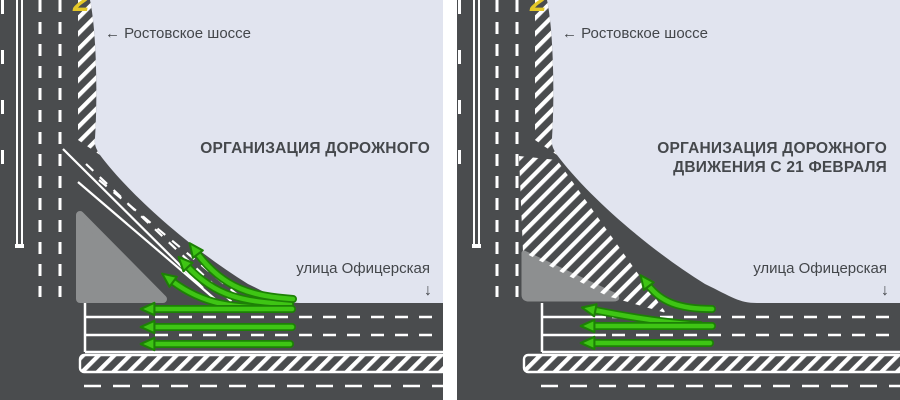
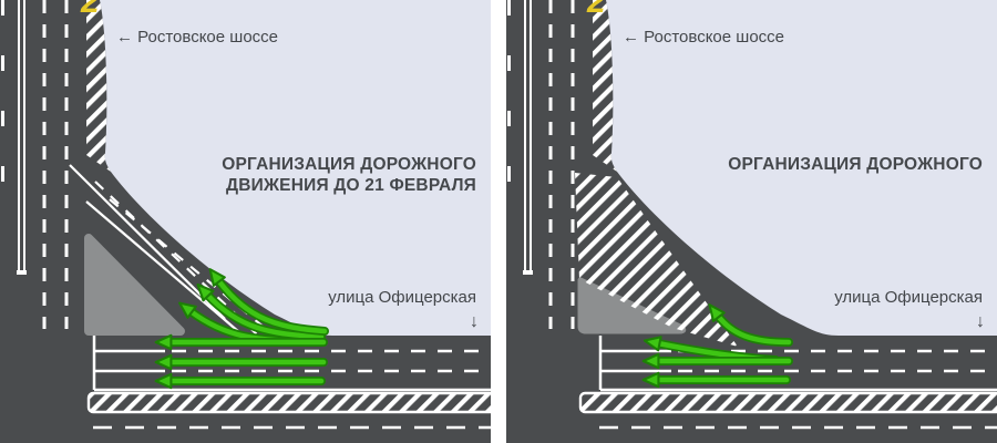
  2
  ← Ростовское шоссе
  ОРГАНИЗАЦИЯ ДОРОЖНОГО
+ ДВИЖЕНИЯ ДО 21 ФЕВРАЛЯ
  улица Офицерская
  ↓
  2
  ← Ростовское шоссе
  ОРГАНИЗАЦИЯ ДОРОЖНОГО
- ДВИЖЕНИЯ С 21 ФЕВРАЛЯ
  улица Офицерская
  ↓
